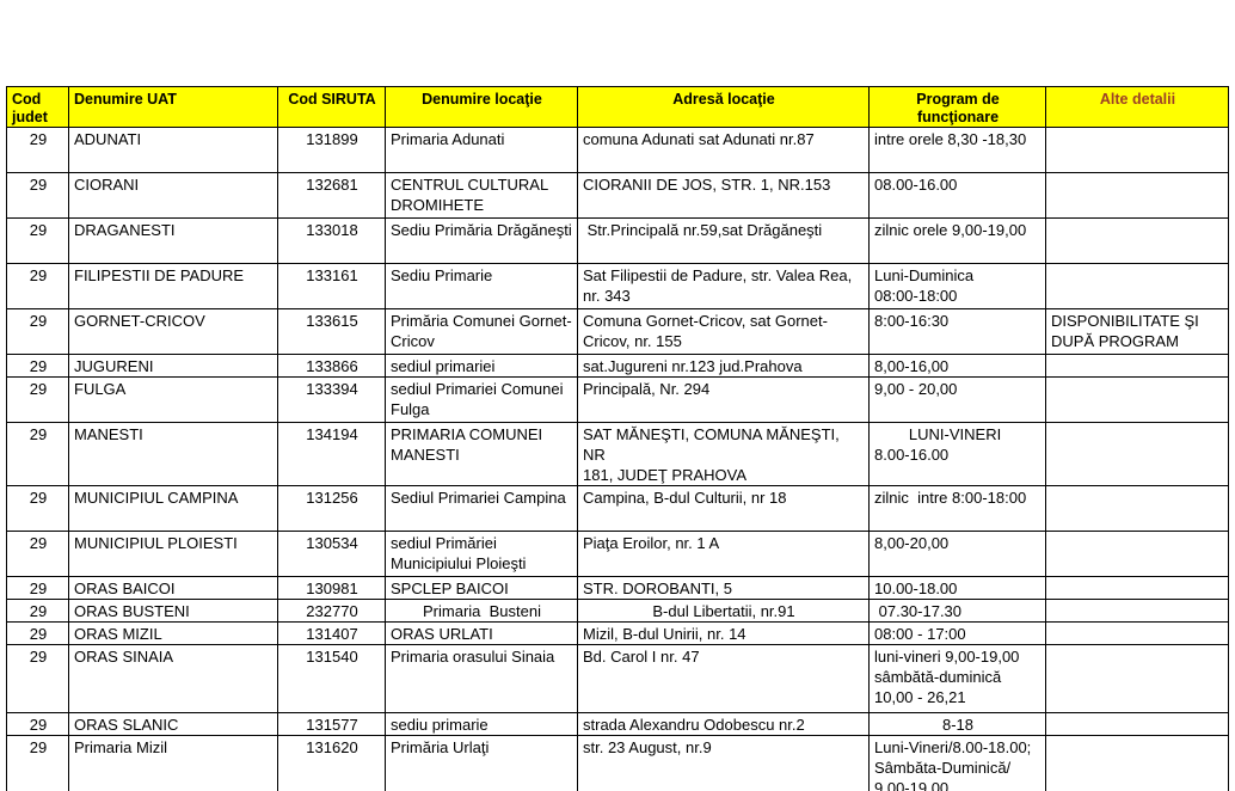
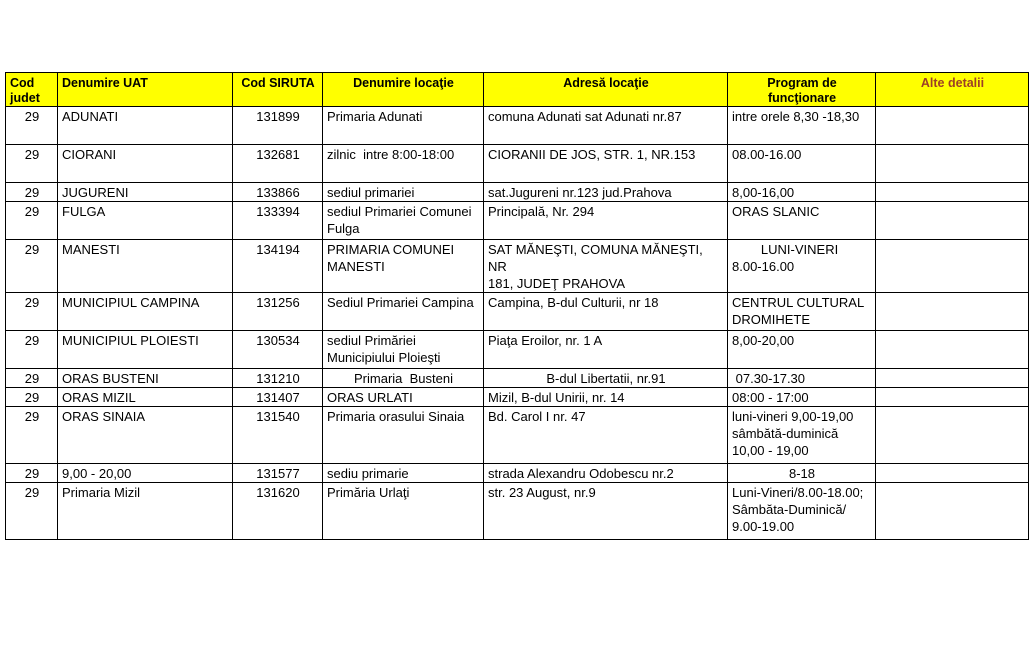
  Cod judet	Denumire UAT	Cod SIRUTA	Denumire locaţie	Adresă locaţie	Program de funcţionare	Alte detalii
  29	ADUNATI	131899	Primaria Adunati	comuna Adunati sat Adunati nr.87	intre orele 8,30 -18,30
- 29	CIORANI	132681	CENTRUL CULTURAL DROMIHETE	CIORANII DE JOS, STR. 1, NR.153	08.00-16.00
+ 29	CIORANI	132681	zilnic intre 8:00-18:00	CIORANII DE JOS, STR. 1, NR.153	08.00-16.00
- 29	DRAGANESTI	133018	Sediu Primăria Drăgăneşti	Str.Principală nr.59,sat Drăgăneşti	zilnic orele 9,00-19,00
- 29	FILIPESTII DE PADURE	133161	Sediu Primarie	Sat Filipestii de Padure, str. Valea Rea, nr. 343	Luni-Duminica 08:00-18:00
- 29	GORNET-CRICOV	133615	Primăria Comunei Gornet- Cricov	Comuna Gornet-Cricov, sat Gornet- Cricov, nr. 155	8:00-16:30	DISPONIBILITATE ŞI DUPĂ PROGRAM
  29	JUGURENI	133866	sediul primariei	sat.Jugureni nr.123 jud.Prahova	8,00-16,00
- 29	FULGA	133394	sediul Primariei Comunei Fulga	Principală, Nr. 294	9,00 - 20,00
+ 29	FULGA	133394	sediul Primariei Comunei Fulga	Principală, Nr. 294	ORAS SLANIC
  29	MANESTI	134194	PRIMARIA COMUNEI MANESTI	SAT MĂNEŞTI, COMUNA MĂNEŞTI, NR 181, JUDEŢ PRAHOVA	LUNI-VINERI 8.00-16.00
- 29	MUNICIPIUL CAMPINA	131256	Sediul Primariei Campina	Campina, B-dul Culturii, nr 18	zilnic intre 8:00-18:00
+ 29	MUNICIPIUL CAMPINA	131256	Sediul Primariei Campina	Campina, B-dul Culturii, nr 18	CENTRUL CULTURAL DROMIHETE
  29	MUNICIPIUL PLOIESTI	130534	sediul Primăriei Municipiului Ploieşti	Piaţa Eroilor, nr. 1 A	8,00-20,00
- 29	ORAS BAICOI	130981	SPCLEP BAICOI	STR. DOROBANTI, 5	10.00-18.00
- 29	ORAS BUSTENI	232770	Primaria Busteni	B-dul Libertatii, nr.91	07.30-17.30
+ 29	ORAS BUSTENI	131210	Primaria Busteni	B-dul Libertatii, nr.91	07.30-17.30
  29	ORAS MIZIL	131407	ORAS URLATI	Mizil, B-dul Unirii, nr. 14	08:00 - 17:00
- 29	ORAS SINAIA	131540	Primaria orasului Sinaia	Bd. Carol I nr. 47	luni-vineri 9,00-19,00 sâmbătă-duminică 10,00 - 26,21
+ 29	ORAS SINAIA	131540	Primaria orasului Sinaia	Bd. Carol I nr. 47	luni-vineri 9,00-19,00 sâmbătă-duminică 10,00 - 19,00
- 29	ORAS SLANIC	131577	sediu primarie	strada Alexandru Odobescu nr.2	8-18
+ 29	9,00 - 20,00	131577	sediu primarie	strada Alexandru Odobescu nr.2	8-18
  29	Primaria Mizil	131620	Primăria Urlaţi	str. 23 August, nr.9	Luni-Vineri/8.00-18.00; Sâmbăta-Duminică/ 9.00-19.00
